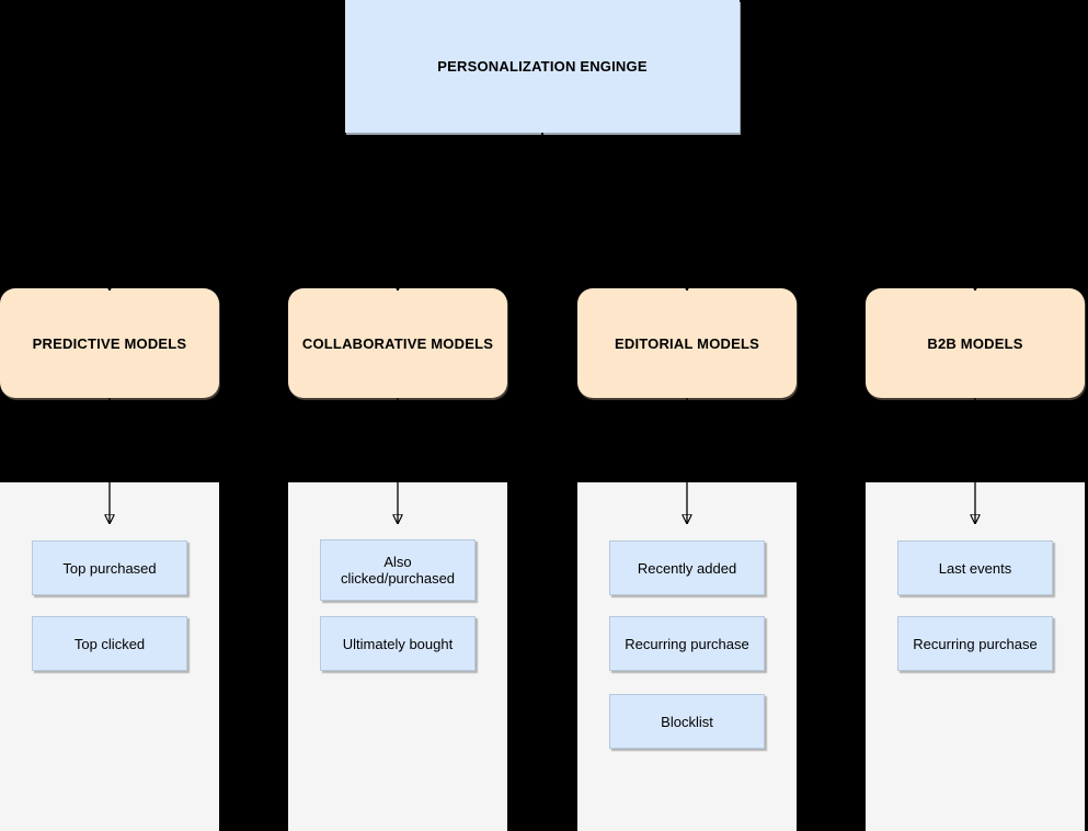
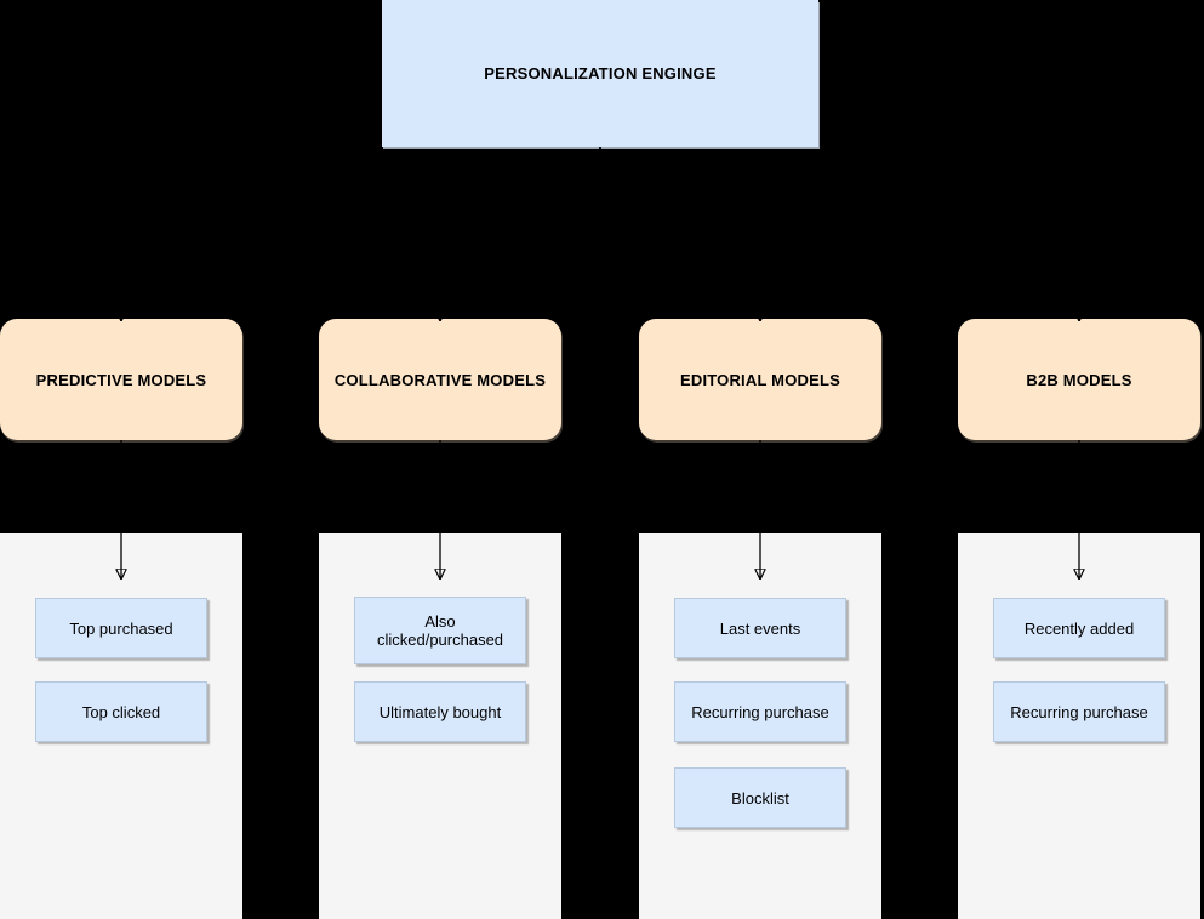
  PERSONALIZATION ENGINGE
  PREDICTIVE MODELS
  COLLABORATIVE MODELS
  EDITORIAL MODELS
  B2B MODELS
  Top purchased
  Top clicked
  Also
  clicked/purchased
  Ultimately bought
- Recently added
+ Last events
  Recurring purchase
  Blocklist
- Last events
+ Recently added
  Recurring purchase
